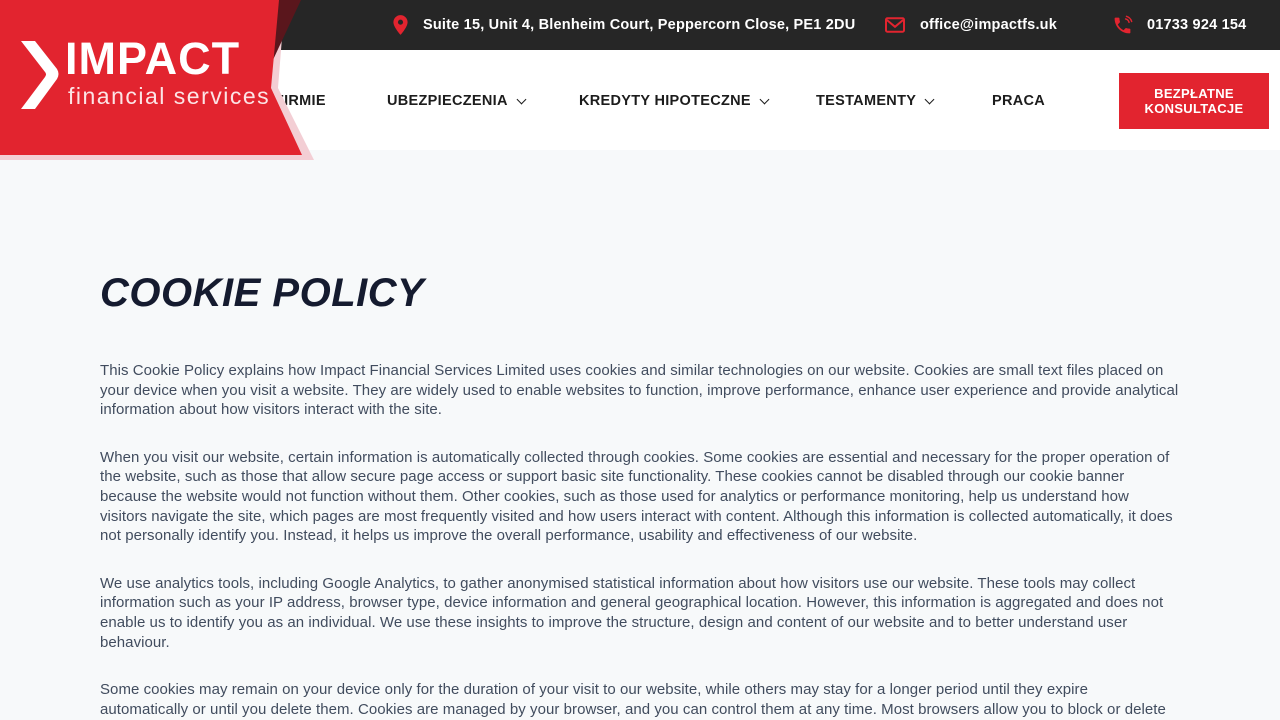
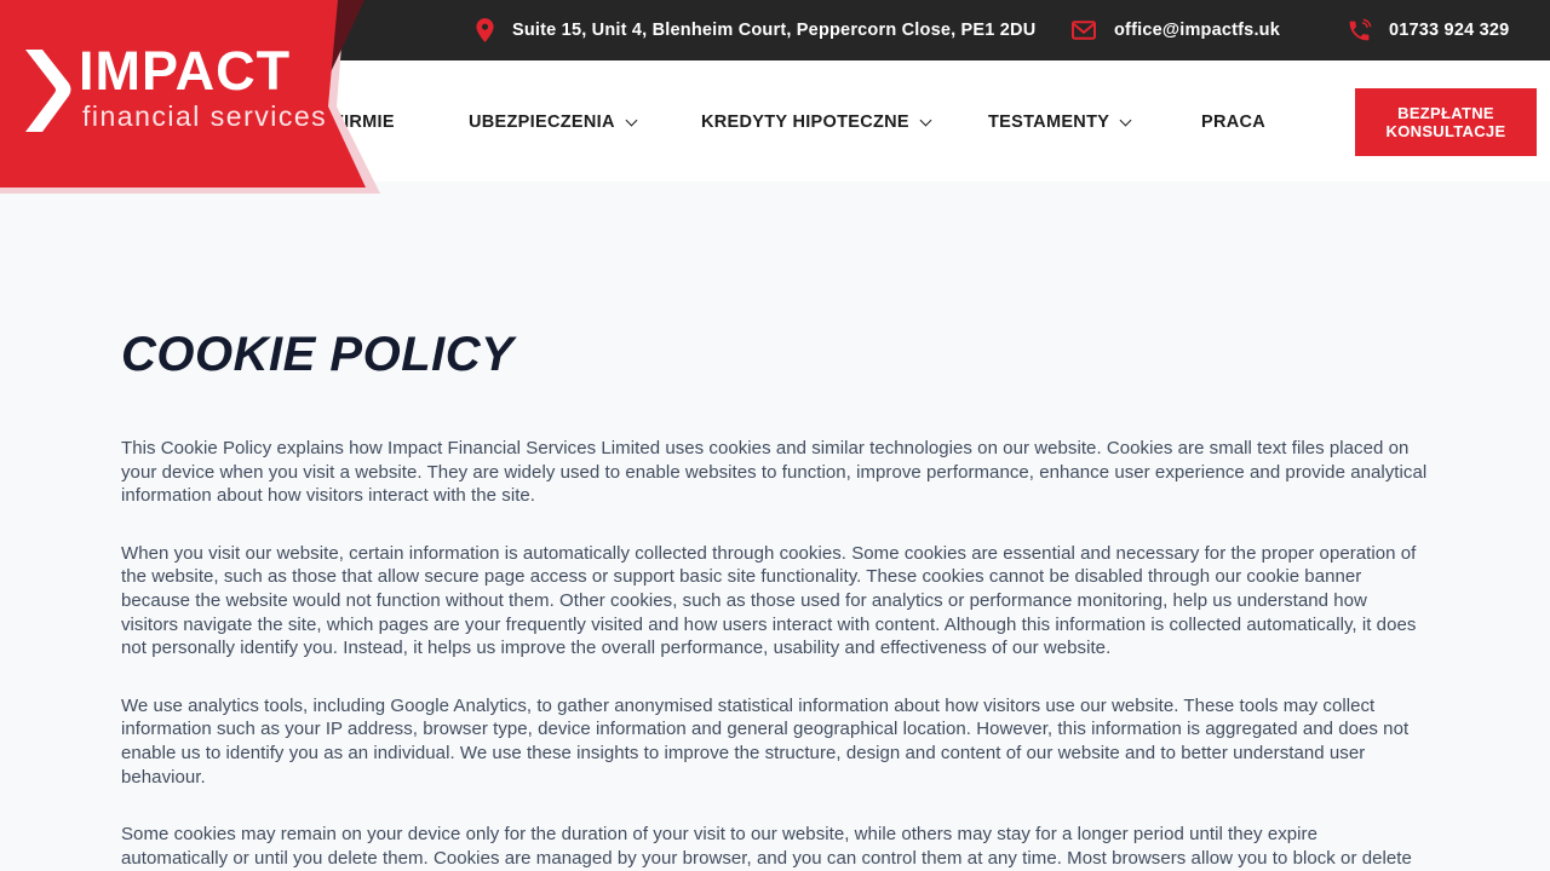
  Suite 15, Unit 4, Blenheim Court, Peppercorn Close, PE1 2DU
  office@impactfs.uk
- 01733 924 154
+ 01733 924 329
  IRMIE
  UBEZPIECZENIA
  KREDYTY HIPOTECZNE
  TESTAMENTY
  PRACA
  BEZPŁATNE
  KONSULTACJE
  IMPACT
  financial services
  COOKIE POLICY
  This Cookie Policy explains how Impact Financial Services Limited uses cookies and similar technologies on our website. Cookies are small text files placed on your device when you visit a website. They are widely used to enable websites to function, improve performance, enhance user experience and provide analytical information about how visitors interact with the site.
- When you visit our website, certain information is automatically collected through cookies. Some cookies are essential and necessary for the proper operation of the website, such as those that allow secure page access or support basic site functionality. These cookies cannot be disabled through our cookie banner because the website would not function without them. Other cookies, such as those used for analytics or performance monitoring, help us understand how visitors navigate the site, which pages are most frequently visited and how users interact with content. Although this information is collected automatically, it does not personally identify you. Instead, it helps us improve the overall performance, usability and effectiveness of our website.
+ When you visit our website, certain information is automatically collected through cookies. Some cookies are essential and necessary for the proper operation of the website, such as those that allow secure page access or support basic site functionality. These cookies cannot be disabled through our cookie banner because the website would not function without them. Other cookies, such as those used for analytics or performance monitoring, help us understand how visitors navigate the site, which pages are your frequently visited and how users interact with content. Although this information is collected automatically, it does not personally identify you. Instead, it helps us improve the overall performance, usability and effectiveness of our website.
  We use analytics tools, including Google Analytics, to gather anonymised statistical information about how visitors use our website. These tools may collect information such as your IP address, browser type, device information and general geographical location. However, this information is aggregated and does not enable us to identify you as an individual. We use these insights to improve the structure, design and content of our website and to better understand user behaviour.
  Some cookies may remain on your device only for the duration of your visit to our website, while others may stay for a longer period until they expire automatically or until you delete them. Cookies are managed by your browser, and you can control them at any time. Most browsers allow you to block or delete
